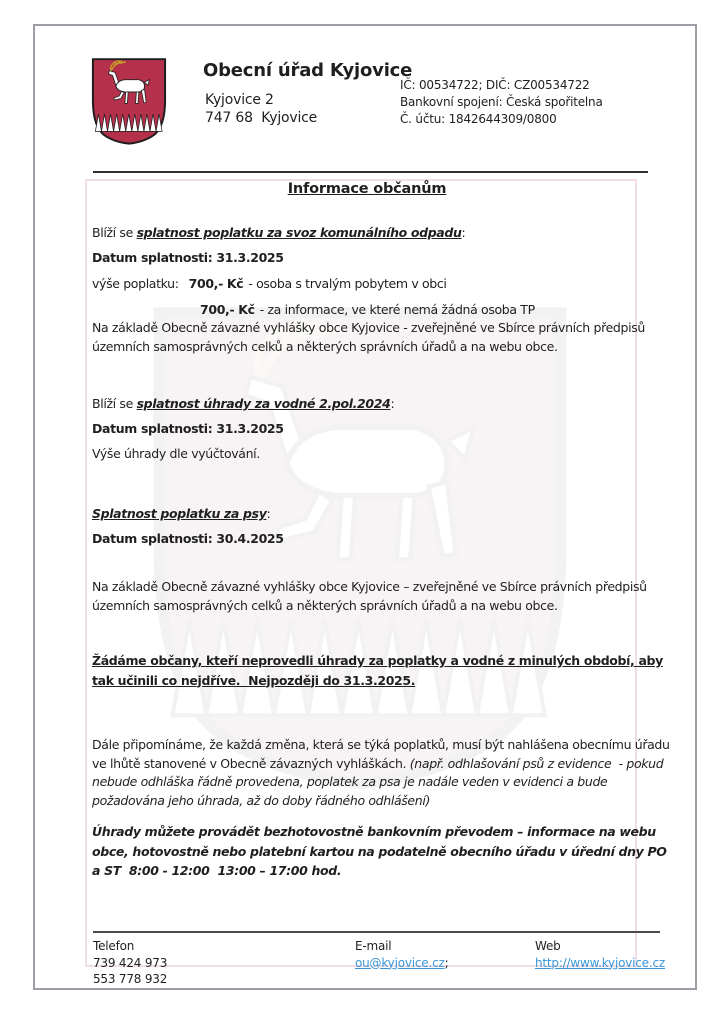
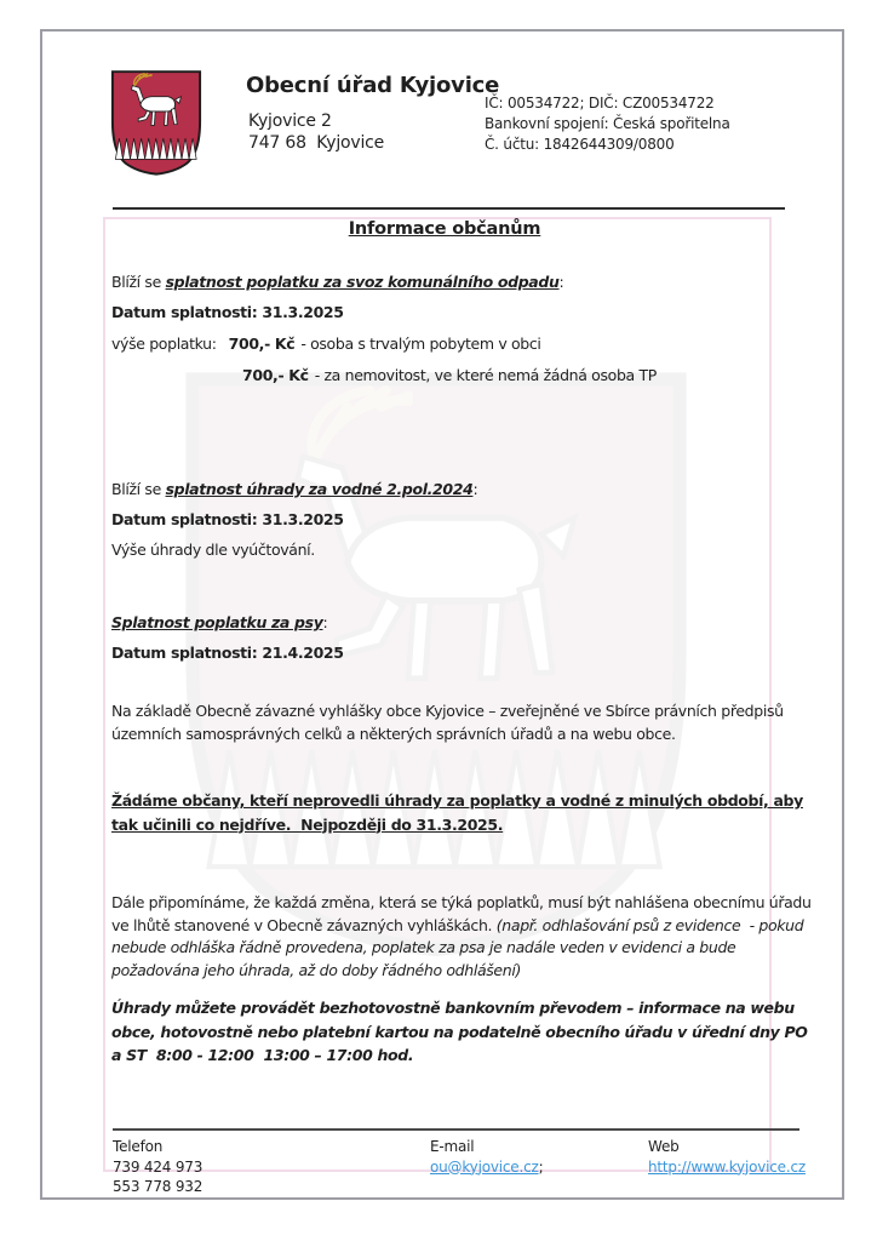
  Obecní úřad Kyjovice
  Kyjovice 2
  747 68 Kyjovice
  IČ: 00534722; DIČ: CZ00534722
  Bankovní spojení: Česká spořitelna
  Č. účtu: 1842644309/0800
  Informace občanům
  Blíží se splatnost poplatku za svoz komunálního odpadu:
  Datum splatnosti: 31.3.2025
  výše poplatku: 700,- Kč - osoba s trvalým pobytem v obci
- 700,- Kč - za informace, ve které nemá žádná osoba TP
+ 700,- Kč - za nemovitost, ve které nemá žádná osoba TP
- Na základě Obecně závazné vyhlášky obce Kyjovice - zveřejněné ve Sbírce právních předpisů územních samosprávných celků a některých správních úřadů a na webu obce.
  Blíží se splatnost úhrady za vodné 2.pol.2024:
  Datum splatnosti: 31.3.2025
  Výše úhrady dle vyúčtování.
  Splatnost poplatku za psy:
- Datum splatnosti: 30.4.2025
+ Datum splatnosti: 21.4.2025
  Na základě Obecně závazné vyhlášky obce Kyjovice – zveřejněné ve Sbírce právních předpisů územních samosprávných celků a některých správních úřadů a na webu obce.
  Žádáme občany, kteří neprovedli úhrady za poplatky a vodné z minulých období, aby tak učinili co nejdříve. Nejpozději do 31.3.2025.
  Dále připomínáme, že každá změna, která se týká poplatků, musí být nahlášena obecnímu úřadu ve lhůtě stanovené v Obecně závazných vyhláškách. (např. odhlašování psů z evidence - pokud nebude odhláška řádně provedena, poplatek za psa je nadále veden v evidenci a bude požadována jeho úhrada, až do doby řádného odhlášení)
  Úhrady můžete provádět bezhotovostně bankovním převodem – informace na webu obce, hotovostně nebo platební kartou na podatelně obecního úřadu v úřední dny PO a ST 8:00 - 12:00 13:00 – 17:00 hod.
  Telefon
  739 424 973
  553 778 932
  E-mail
  ou@kyjovice.cz;
  Web
  http://www.kyjovice.cz
